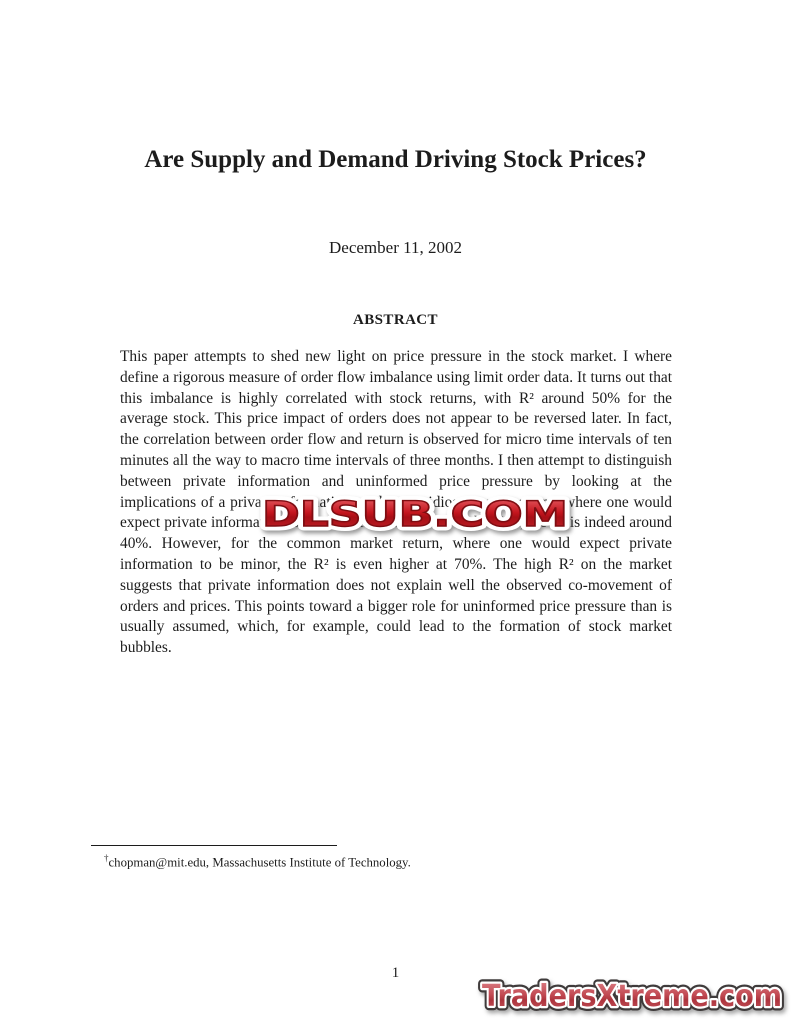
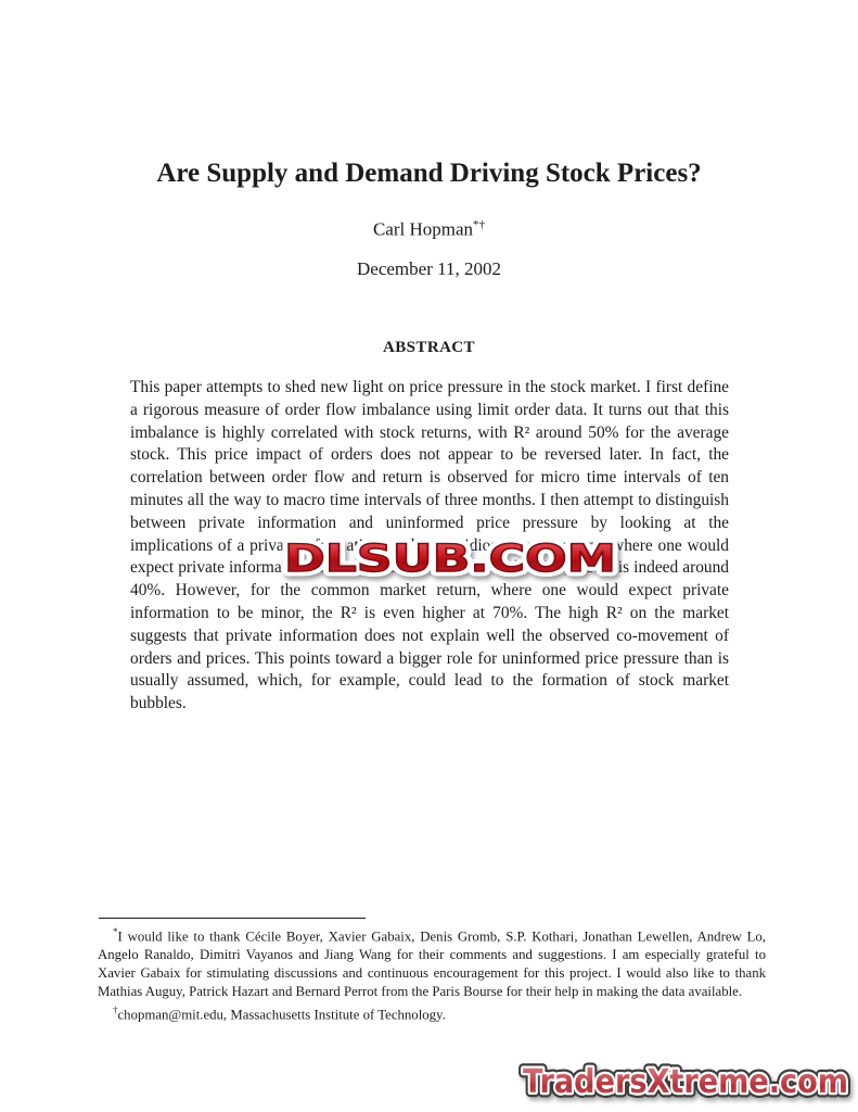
  Are Supply and Demand Driving Stock Prices?
+ Carl Hopman*†
  December 11, 2002
  ABSTRACT
- This paper attempts to shed new light on price pressure in the stock market. I where define a rigorous measure of order flow imbalance using limit order data. It turns out that this imbalance is highly correlated with stock returns, with R² around 50% for the average stock. This price impact of orders does not appear to be reversed later. In fact, the correlation between order flow and return is observed for micro time intervals of ten minutes all the way to macro time intervals of three months. I then attempt to distinguish between private information and uninformed price pressure by looking at the implications of a private information model. For idiosyncratic returns, where one would expect private information to be important, and the R² to be high, the R² is indeed around 40%. However, for the common market return, where one would expect private information to be minor, the R² is even higher at 70%. The high R² on the market suggests that private information does not explain well the observed co-movement of orders and prices. This points toward a bigger role for uninformed price pressure than is usually assumed, which, for example, could lead to the formation of stock market bubbles.
+ This paper attempts to shed new light on price pressure in the stock market. I first define a rigorous measure of order flow imbalance using limit order data. It turns out that this imbalance is highly correlated with stock returns, with R² around 50% for the average stock. This price impact of orders does not appear to be reversed later. In fact, the correlation between order flow and return is observed for micro time intervals of ten minutes all the way to macro time intervals of three months. I then attempt to distinguish between private information and uninformed price pressure by looking at the implications of a private information model. For idiosyncratic returns, where one would expect private information to be important, and the R² to be high, the R² is indeed around 40%. However, for the common market return, where one would expect private information to be minor, the R² is even higher at 70%. The high R² on the market suggests that private information does not explain well the observed co-movement of orders and prices. This points toward a bigger role for uninformed price pressure than is usually assumed, which, for example, could lead to the formation of stock market bubbles.
  DLSUB.COM
+ *I would like to thank Cécile Boyer, Xavier Gabaix, Denis Gromb, S.P. Kothari, Jonathan Lewellen, Andrew Lo, Angelo Ranaldo, Dimitri Vayanos and Jiang Wang for their comments and suggestions. I am especially grateful to Xavier Gabaix for stimulating discussions and continuous encouragement for this project. I would also like to thank Mathias Auguy, Patrick Hazart and Bernard Perrot from the Paris Bourse for their help in making the data available.
  †chopman@mit.edu, Massachusetts Institute of Technology.
- 1
  TradersXtreme.com
